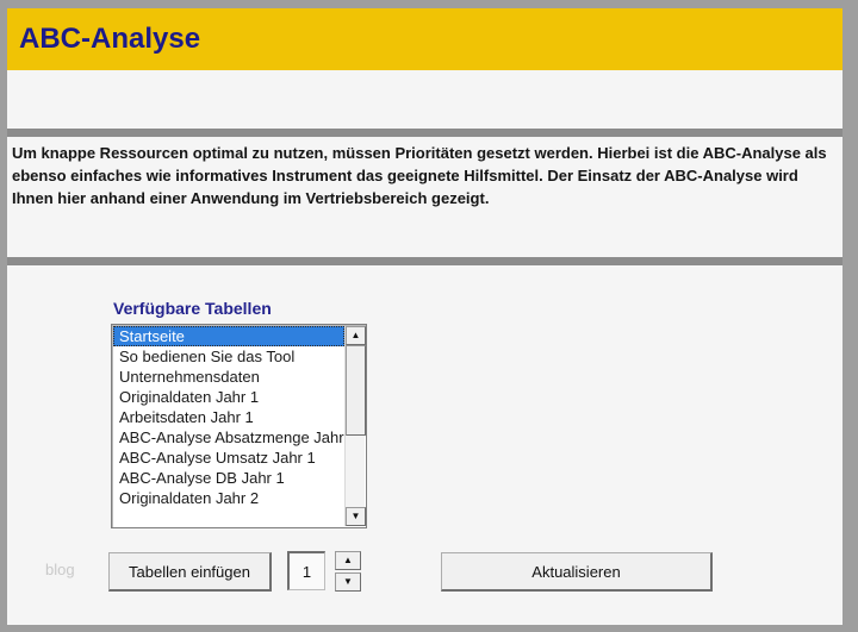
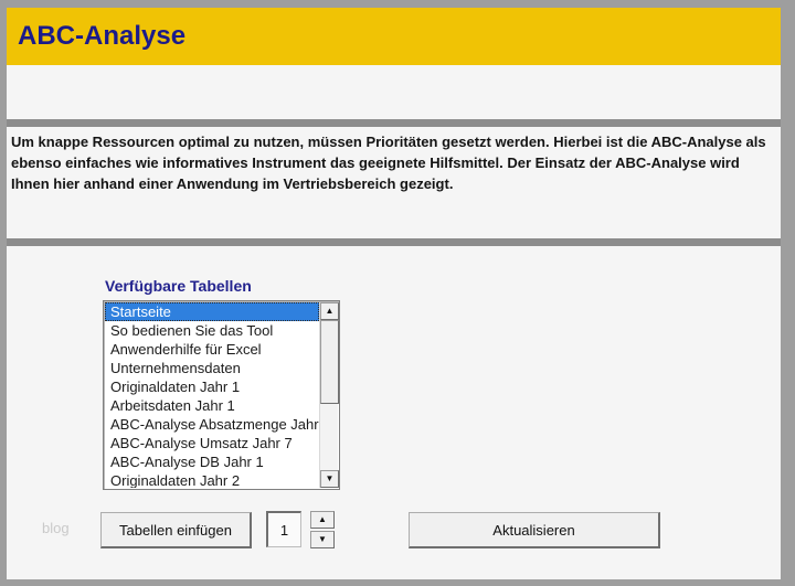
  ABC-Analyse
  Um knappe Ressourcen optimal zu nutzen, müssen Prioritäten gesetzt werden. Hierbei ist die ABC-Analyse als ebenso einfaches wie informatives Instrument das geeignete Hilfsmittel. Der Einsatz der ABC-Analyse wird Ihnen hier anhand einer Anwendung im Vertriebsbereich gezeigt.
  Verfügbare Tabellen
  Startseite
  So bedienen Sie das Tool
+ Anwenderhilfe für Excel
  Unternehmensdaten
  Originaldaten Jahr 1
  Arbeitsdaten Jahr 1
  ABC-Analyse Absatzmenge Jahr
- ABC-Analyse Umsatz Jahr 1
+ ABC-Analyse Umsatz Jahr 7
  ABC-Analyse DB Jahr 1
  Originaldaten Jahr 2
  ▲
  ▼
  blog
  Tabellen einfügen
  1
  ▲
  ▼
  Aktualisieren
